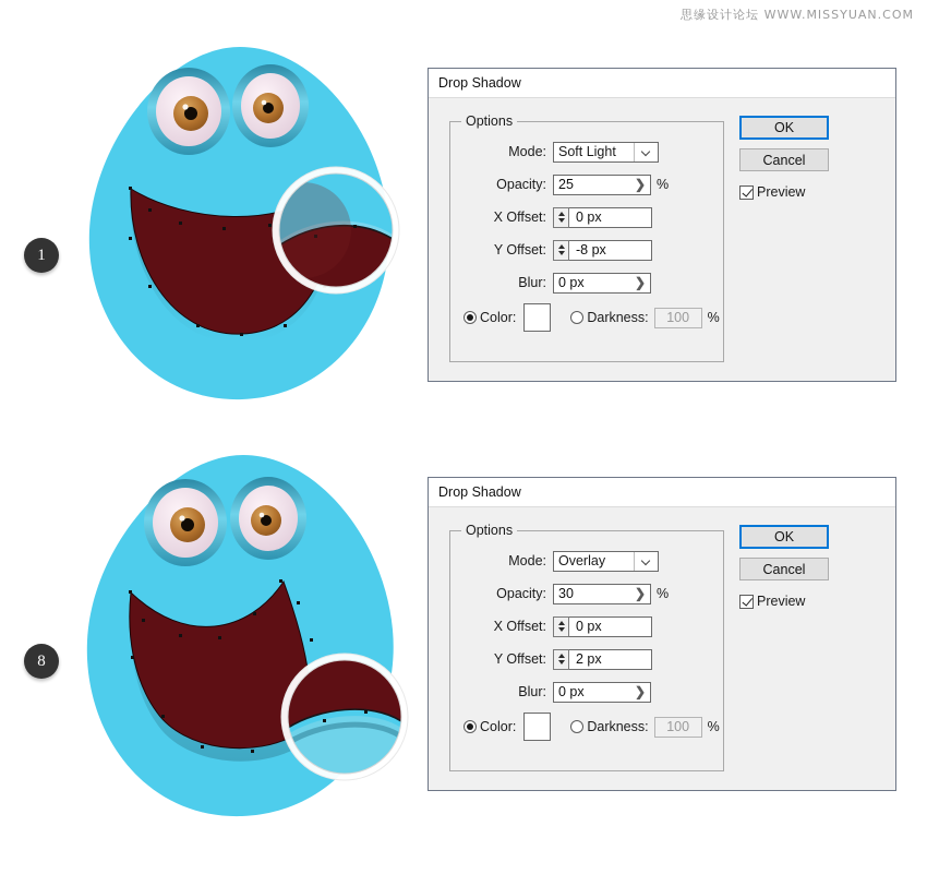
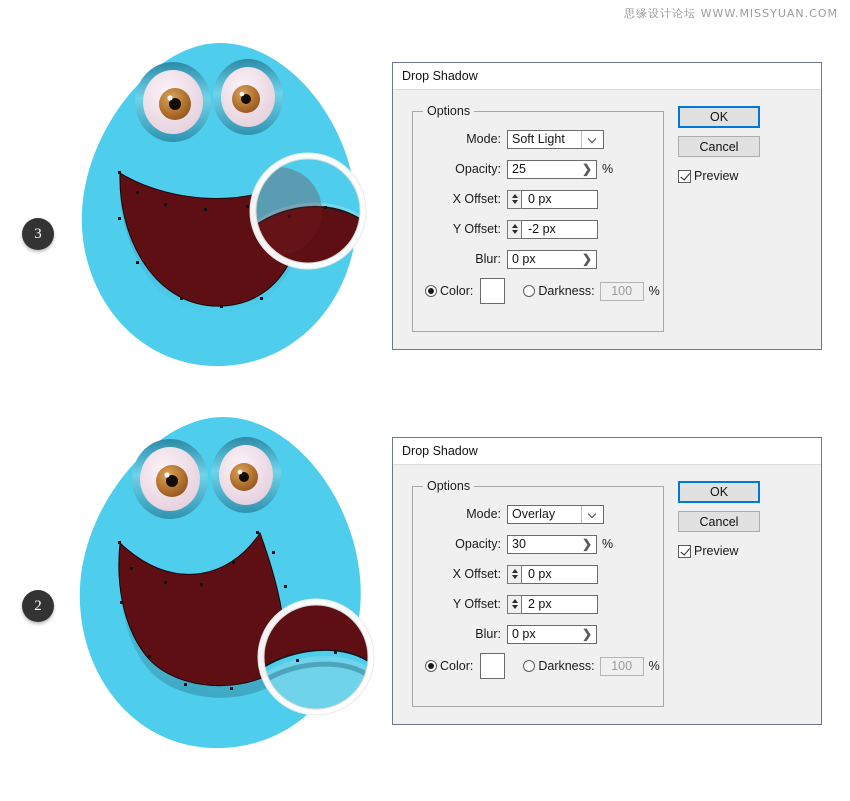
  思缘设计论坛 WWW.MISSYUAN.COM
- 1
+ 3
  Drop Shadow
  Options
  Mode:
  Soft Light
  Opacity:
  25
  ❯
  %
  X Offset:
  0 px
  Y Offset:
- -8 px
+ -2 px
  Blur:
  0 px
  ❯
  Color:
  Darkness:
  100
  %
  OK
  Cancel
  Preview
- 8
+ 2
  Drop Shadow
  Options
  Mode:
  Overlay
  Opacity:
  30
  ❯
  %
  X Offset:
  0 px
  Y Offset:
  2 px
  Blur:
  0 px
  ❯
  Color:
  Darkness:
  100
  %
  OK
  Cancel
  Preview
